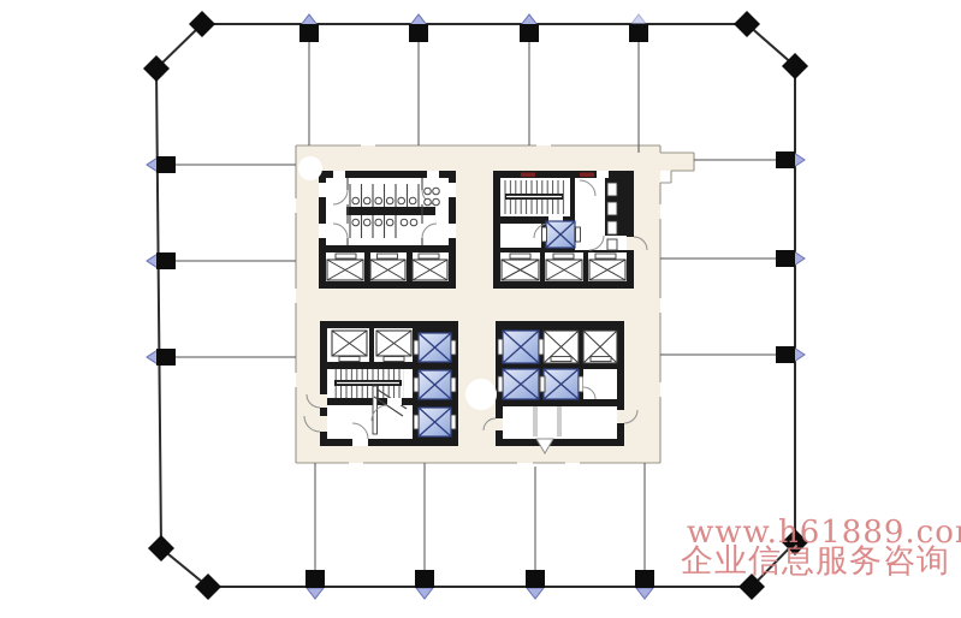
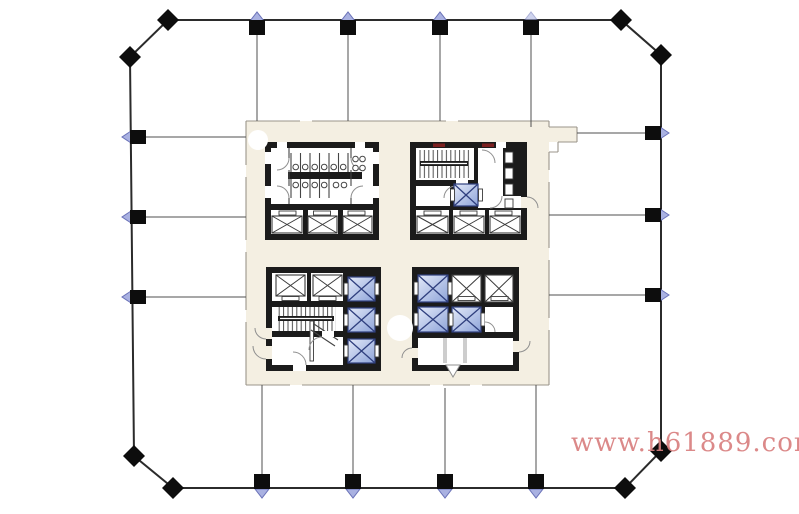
  www.h61889.co
- 企业信息服务咨询
